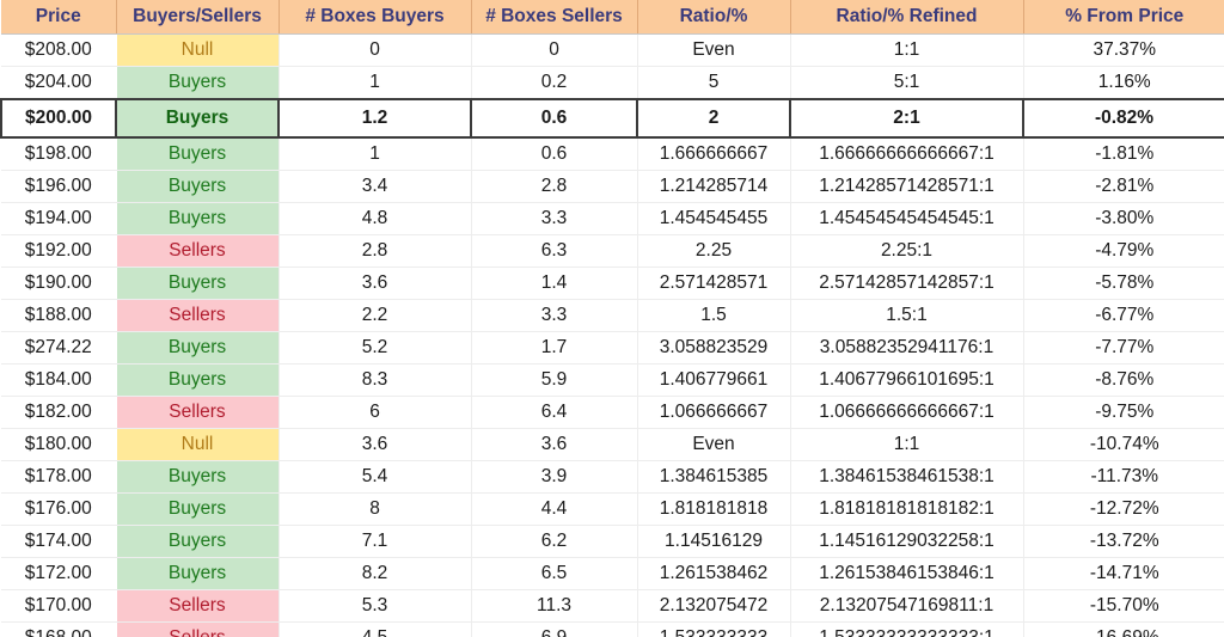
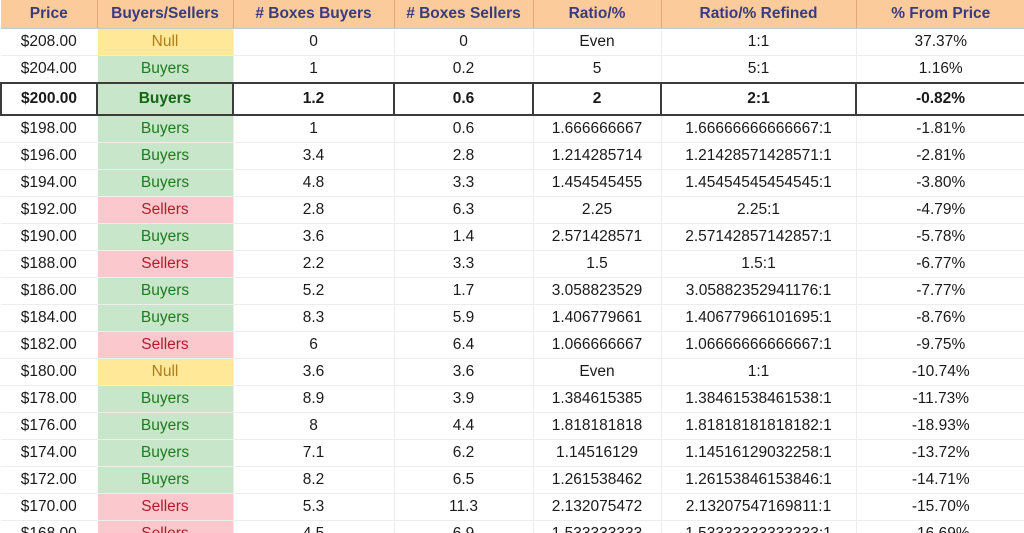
  Price	Buyers/Sellers	# Boxes Buyers	# Boxes Sellers	Ratio/%	Ratio/% Refined	% From Price
  $208.00	Null	0	0	Even	1:1	37.37%
  $204.00	Buyers	1	0.2	5	5:1	1.16%
  $200.00	Buyers	1.2	0.6	2	2:1	-0.82%
  $198.00	Buyers	1	0.6	1.666666667	1.66666666666667:1	-1.81%
  $196.00	Buyers	3.4	2.8	1.214285714	1.21428571428571:1	-2.81%
  $194.00	Buyers	4.8	3.3	1.454545455	1.45454545454545:1	-3.80%
  $192.00	Sellers	2.8	6.3	2.25	2.25:1	-4.79%
  $190.00	Buyers	3.6	1.4	2.571428571	2.57142857142857:1	-5.78%
  $188.00	Sellers	2.2	3.3	1.5	1.5:1	-6.77%
- $274.22	Buyers	5.2	1.7	3.058823529	3.05882352941176:1	-7.77%
+ $186.00	Buyers	5.2	1.7	3.058823529	3.05882352941176:1	-7.77%
  $184.00	Buyers	8.3	5.9	1.406779661	1.40677966101695:1	-8.76%
  $182.00	Sellers	6	6.4	1.066666667	1.06666666666667:1	-9.75%
  $180.00	Null	3.6	3.6	Even	1:1	-10.74%
- $178.00	Buyers	5.4	3.9	1.384615385	1.38461538461538:1	-11.73%
+ $178.00	Buyers	8.9	3.9	1.384615385	1.38461538461538:1	-11.73%
- $176.00	Buyers	8	4.4	1.818181818	1.81818181818182:1	-12.72%
+ $176.00	Buyers	8	4.4	1.818181818	1.81818181818182:1	-18.93%
  $174.00	Buyers	7.1	6.2	1.14516129	1.14516129032258:1	-13.72%
  $172.00	Buyers	8.2	6.5	1.261538462	1.26153846153846:1	-14.71%
  $170.00	Sellers	5.3	11.3	2.132075472	2.13207547169811:1	-15.70%
